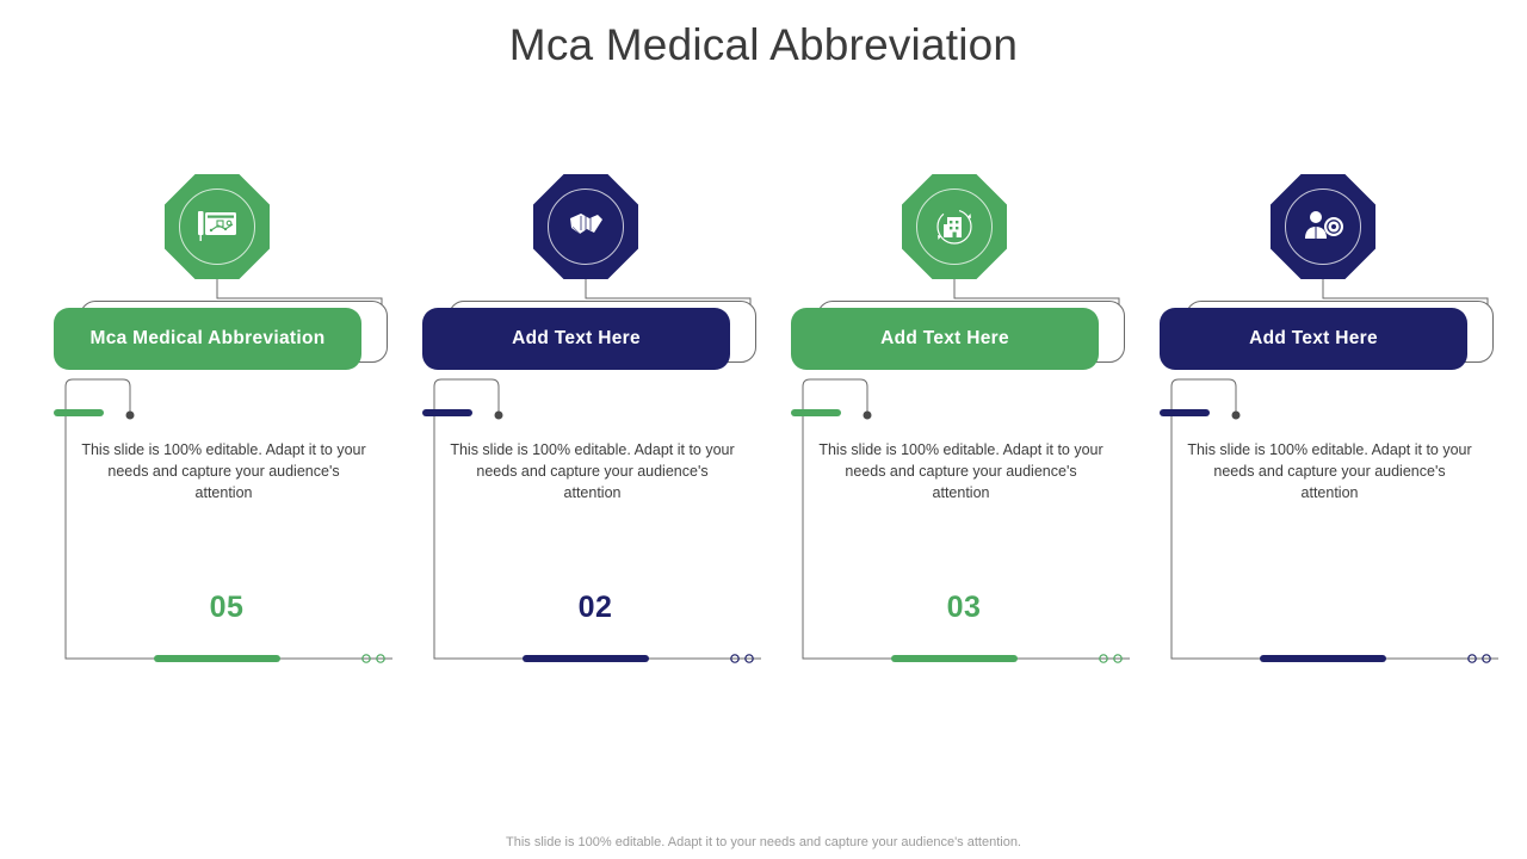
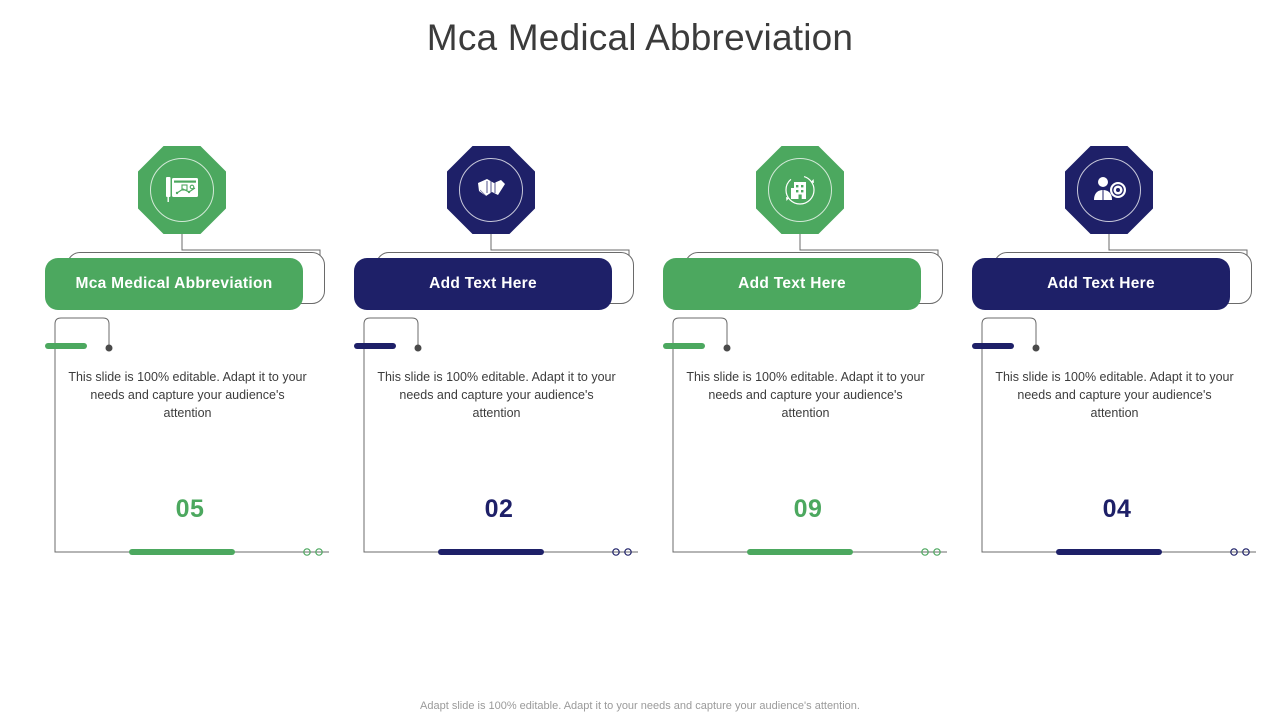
  Mca Medical Abbreviation
  Mca Medical Abbreviation
  This slide is 100% editable. Adapt it to your needs and capture your audience's attention
  05
  Add Text Here
  This slide is 100% editable. Adapt it to your needs and capture your audience's attention
  02
  Add Text Here
  This slide is 100% editable. Adapt it to your needs and capture your audience's attention
- 03
+ 09
  Add Text Here
  This slide is 100% editable. Adapt it to your needs and capture your audience's attention
+ 04
- This slide is 100% editable. Adapt it to your needs and capture your audience's attention.
+ Adapt slide is 100% editable. Adapt it to your needs and capture your audience's attention.
